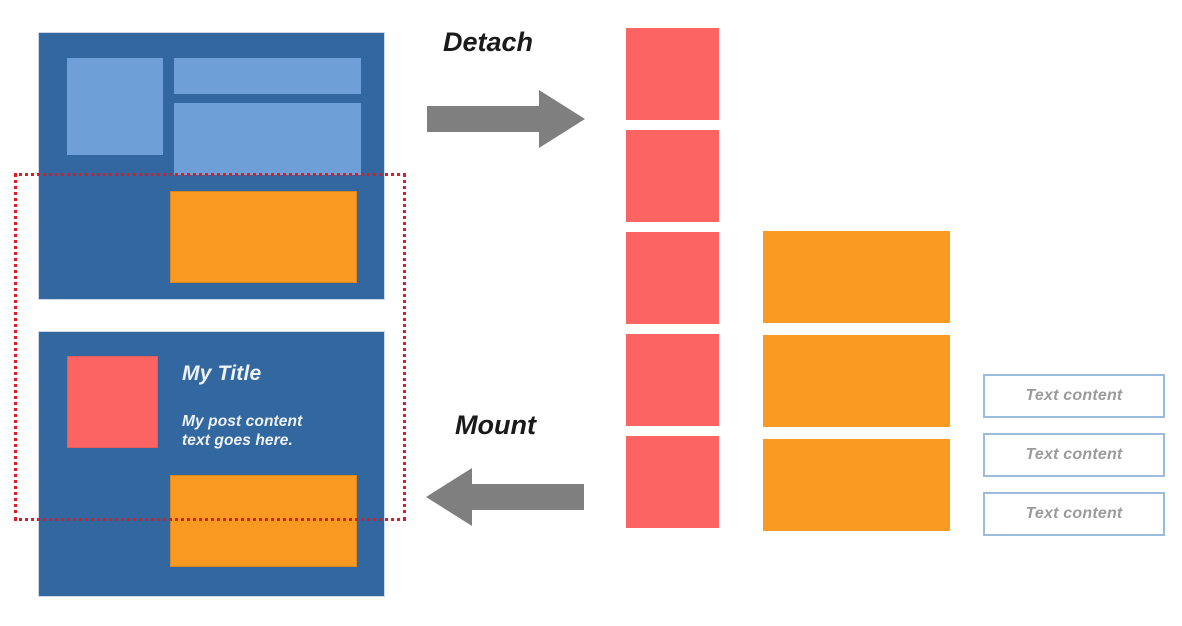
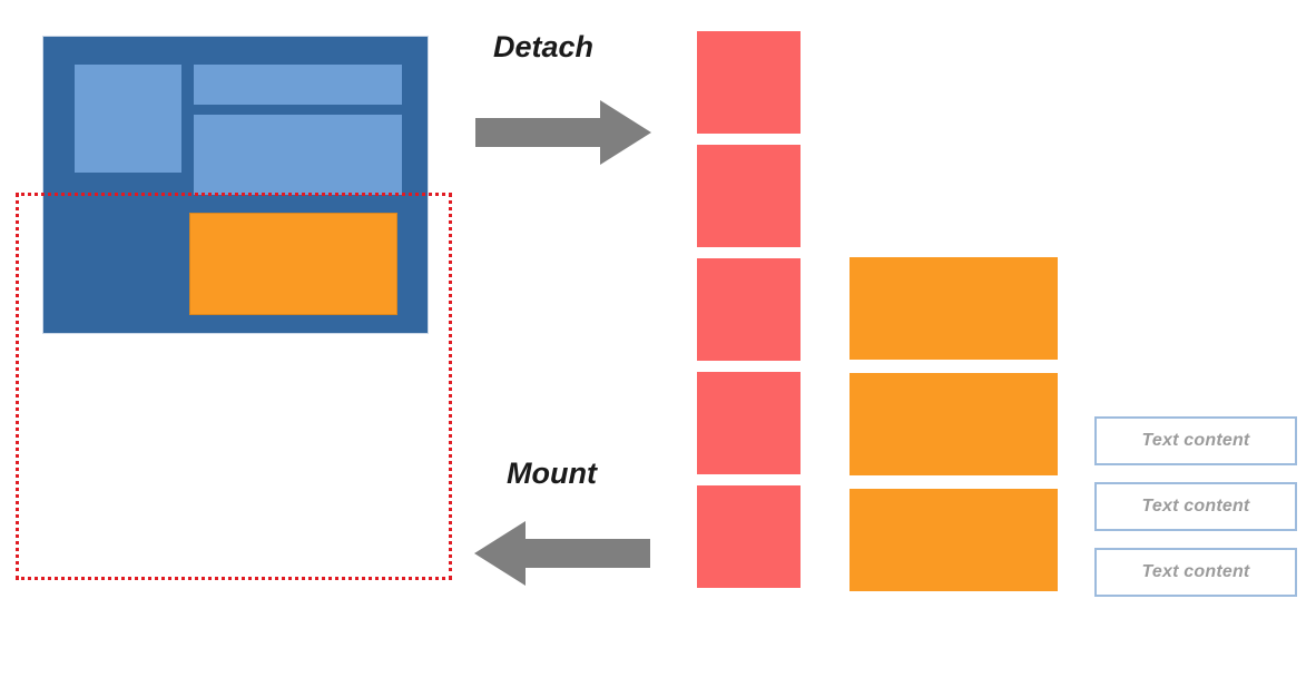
- My Title
- My post content
- text goes here.
  Detach
  Mount
  Text content
  Text content
  Text content
